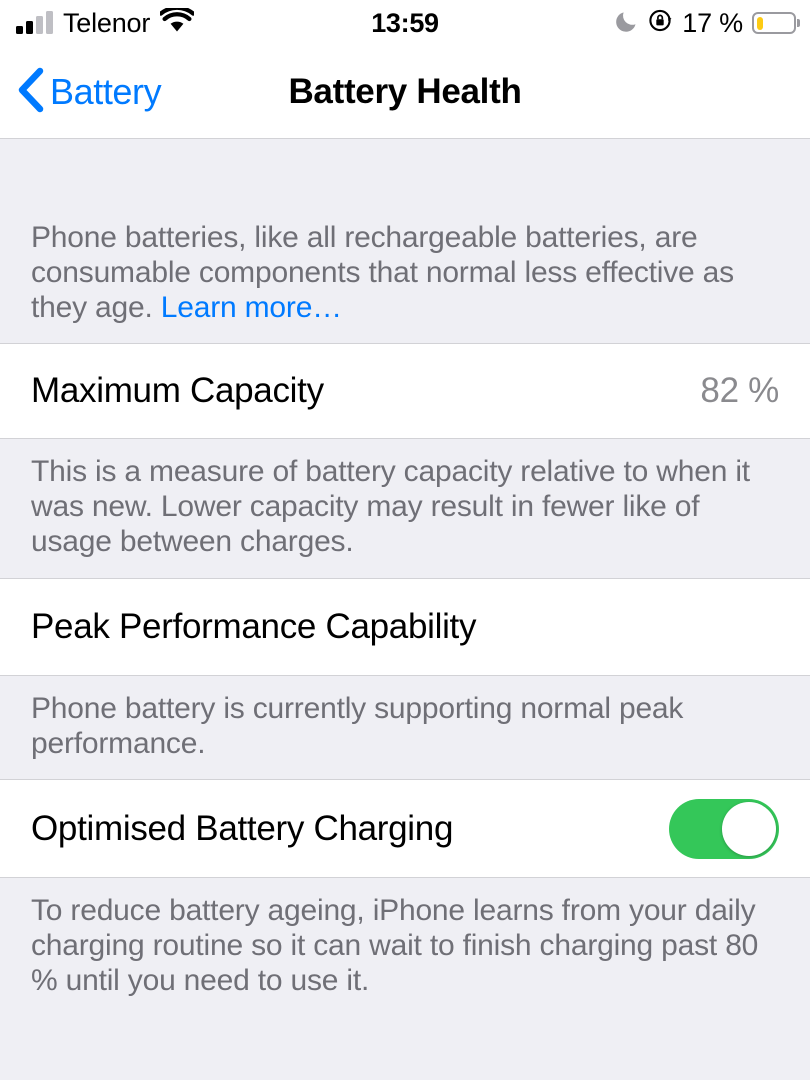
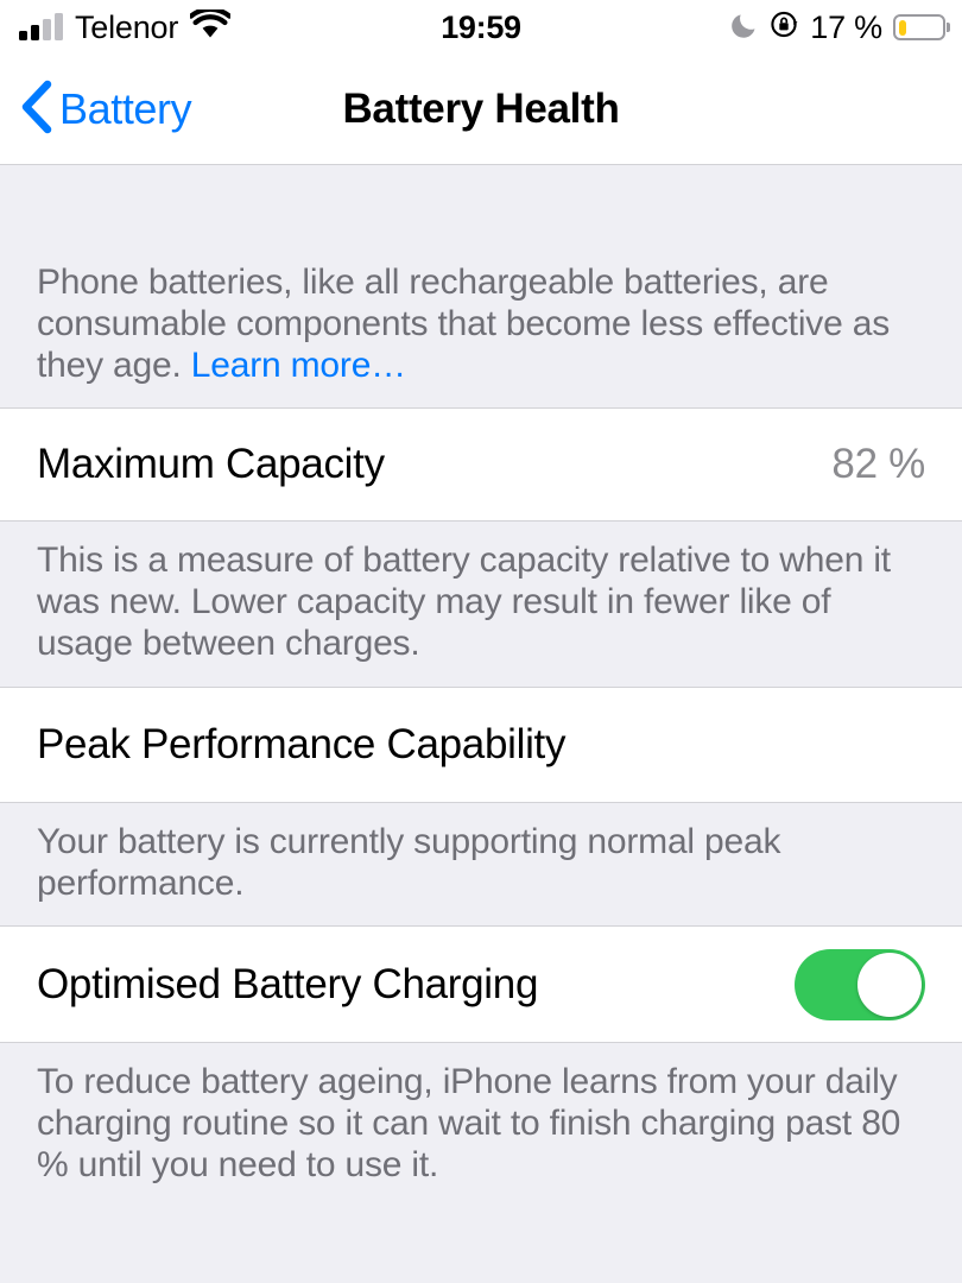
  Telenor
- 13:59
+ 19:59
  17 %
  Battery
  Battery Health
- Phone batteries, like all rechargeable batteries, are consumable components that normal less effective as they age. Learn more…
+ Phone batteries, like all rechargeable batteries, are consumable components that become less effective as they age. Learn more…
  Maximum Capacity
  82 %
  This is a measure of battery capacity relative to when it was new. Lower capacity may result in fewer like of usage between charges.
  Peak Performance Capability
- Phone battery is currently supporting normal peak performance.
+ Your battery is currently supporting normal peak performance.
  Optimised Battery Charging
  To reduce battery ageing, iPhone learns from your daily charging routine so it can wait to finish charging past 80 % until you need to use it.
